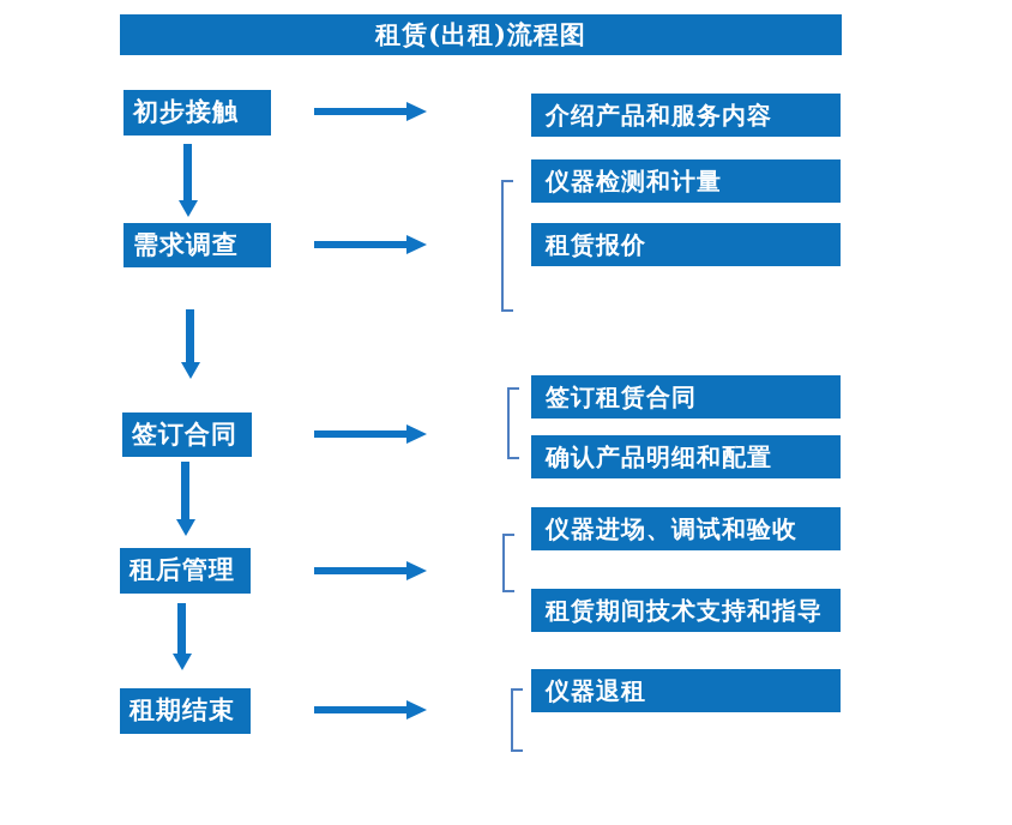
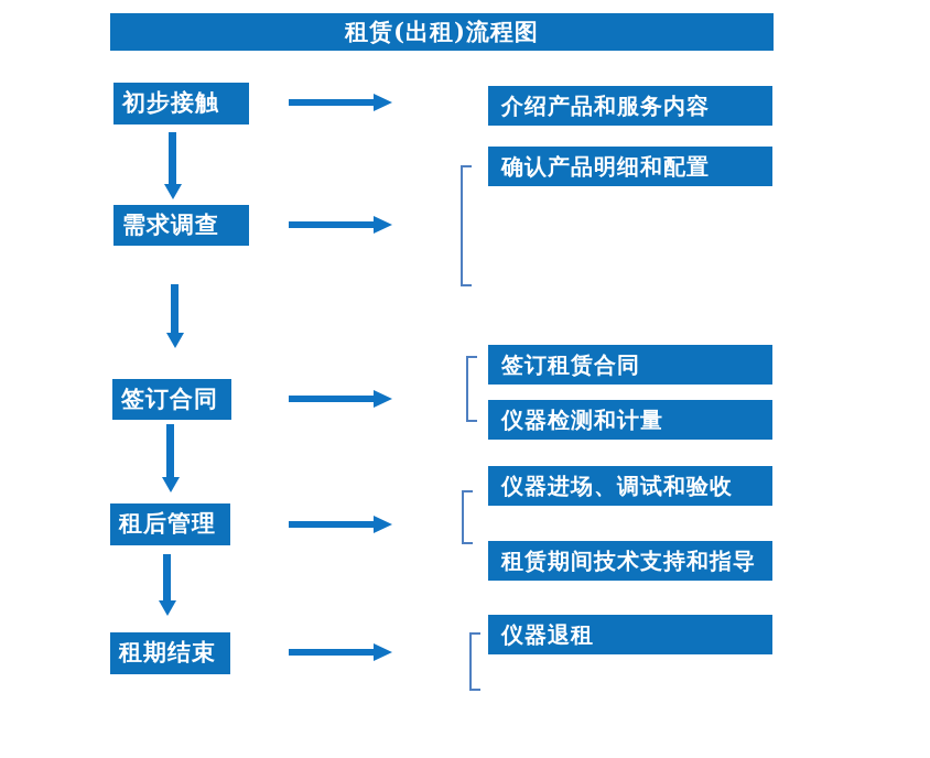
  租赁(出租)流程图
  初步接触
  需求调查
  签订合同
  租后管理
  租期结束
  介绍产品和服务内容
- 仪器检测和计量
+ 确认产品明细和配置
- 租赁报价
  签订租赁合同
- 确认产品明细和配置
+ 仪器检测和计量
  仪器进场、调试和验收
  租赁期间技术支持和指导
  仪器退租
